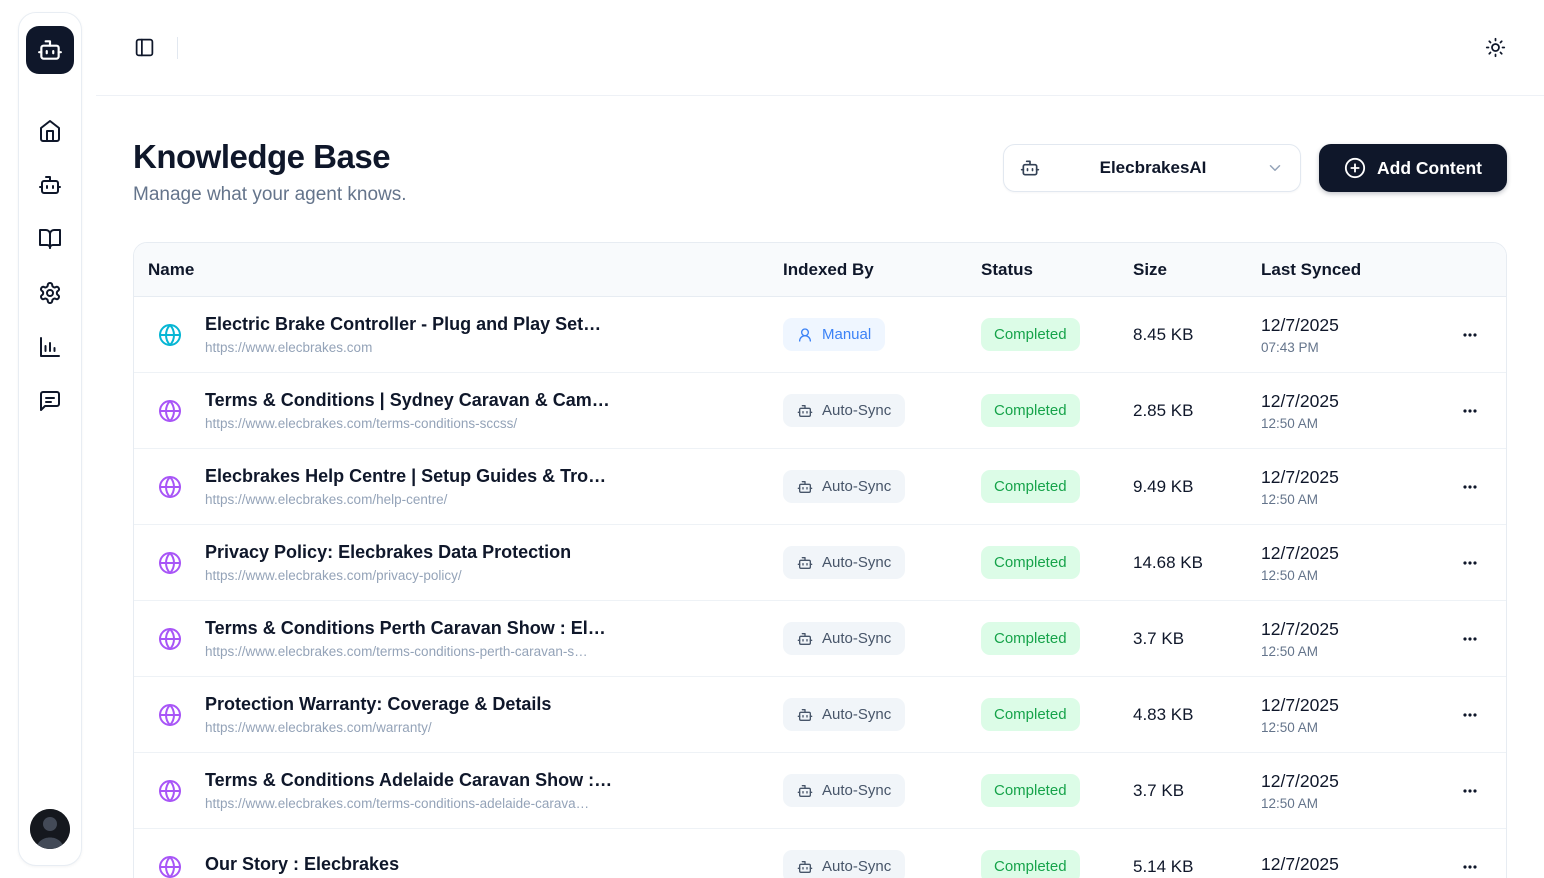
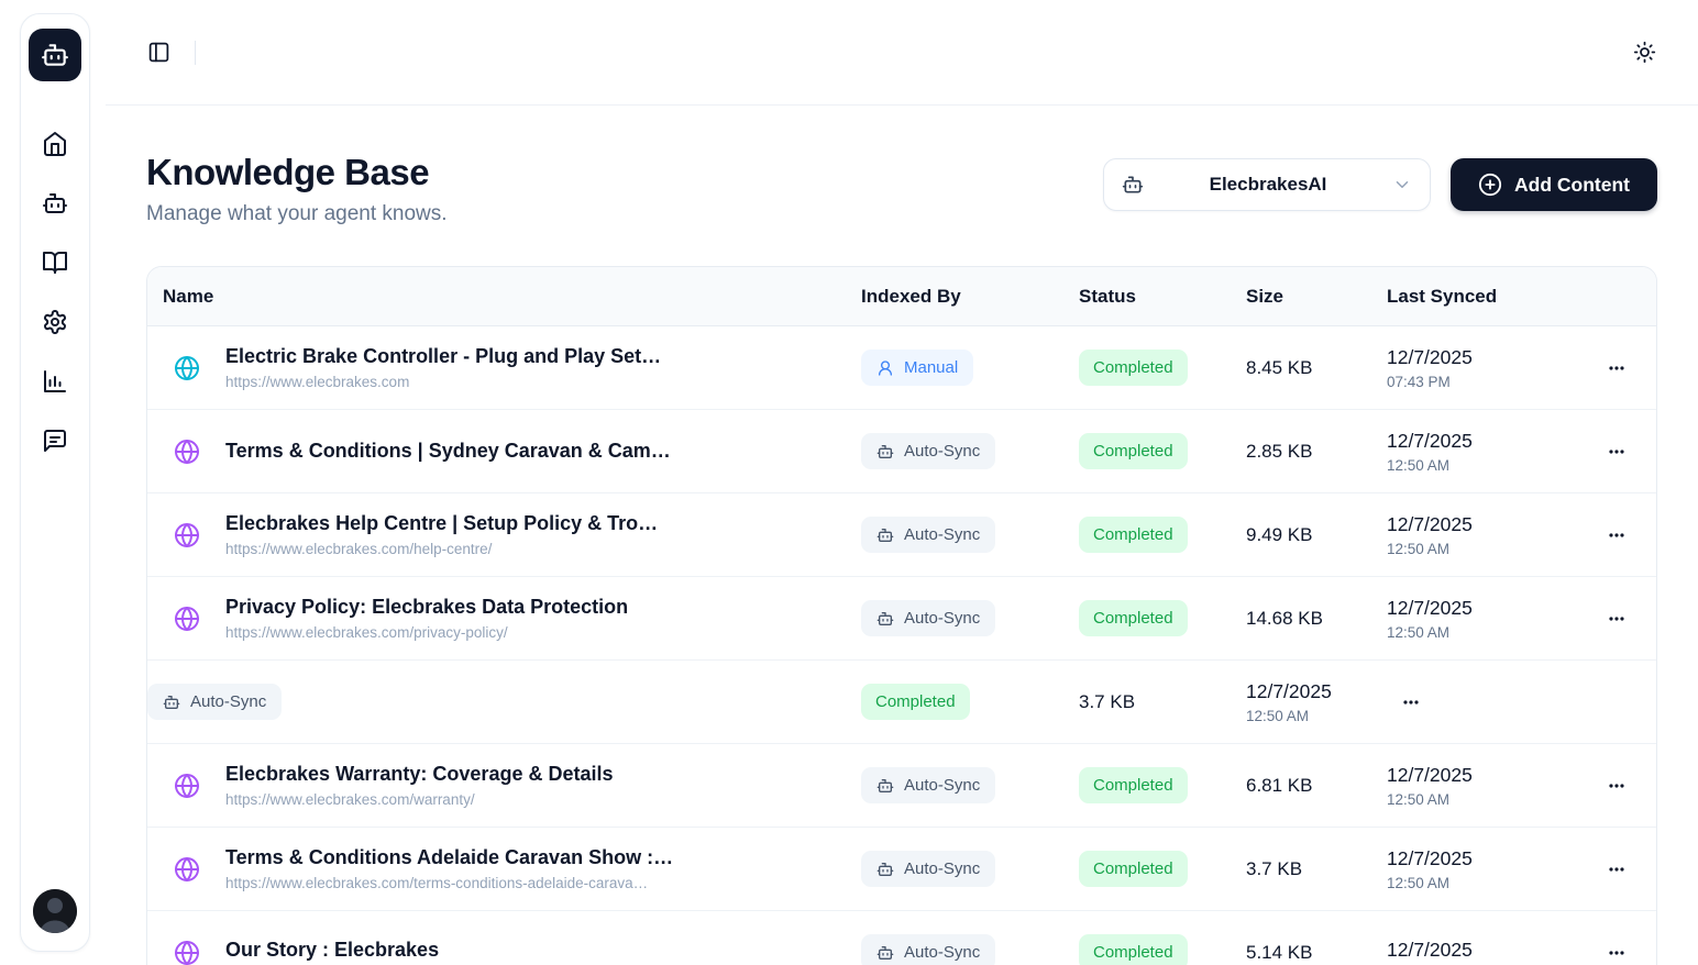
  Knowledge Base
  Manage what your agent knows.
  ElecbrakesAI
  Add Content
  Name
  Indexed By
  Status
  Size
  Last Synced
  Electric Brake Controller - Plug and Play Set…
  https://www.elecbrakes.com
  Manual
  Completed
  8.45 KB
  12/7/2025
  07:43 PM
  Terms & Conditions | Sydney Caravan & Cam…
- https://www.elecbrakes.com/terms-conditions-sccss/
  Auto-Sync
  Completed
  2.85 KB
  12/7/2025
  12:50 AM
- Elecbrakes Help Centre | Setup Guides & Tro…
+ Elecbrakes Help Centre | Setup Policy & Tro…
  https://www.elecbrakes.com/help-centre/
  Auto-Sync
  Completed
  9.49 KB
  12/7/2025
  12:50 AM
  Privacy Policy: Elecbrakes Data Protection
  https://www.elecbrakes.com/privacy-policy/
  Auto-Sync
  Completed
  14.68 KB
  12/7/2025
  12:50 AM
- Terms & Conditions Perth Caravan Show : El…
- https://www.elecbrakes.com/terms-conditions-perth-caravan-s…
  Auto-Sync
  Completed
  3.7 KB
  12/7/2025
  12:50 AM
- Protection Warranty: Coverage & Details
+ Elecbrakes Warranty: Coverage & Details
  https://www.elecbrakes.com/warranty/
  Auto-Sync
  Completed
- 4.83 KB
+ 6.81 KB
  12/7/2025
  12:50 AM
  Terms & Conditions Adelaide Caravan Show :…
  https://www.elecbrakes.com/terms-conditions-adelaide-carava…
  Auto-Sync
  Completed
  3.7 KB
  12/7/2025
  12:50 AM
  Our Story : Elecbrakes
  Auto-Sync
  Completed
  5.14 KB
  12/7/2025
